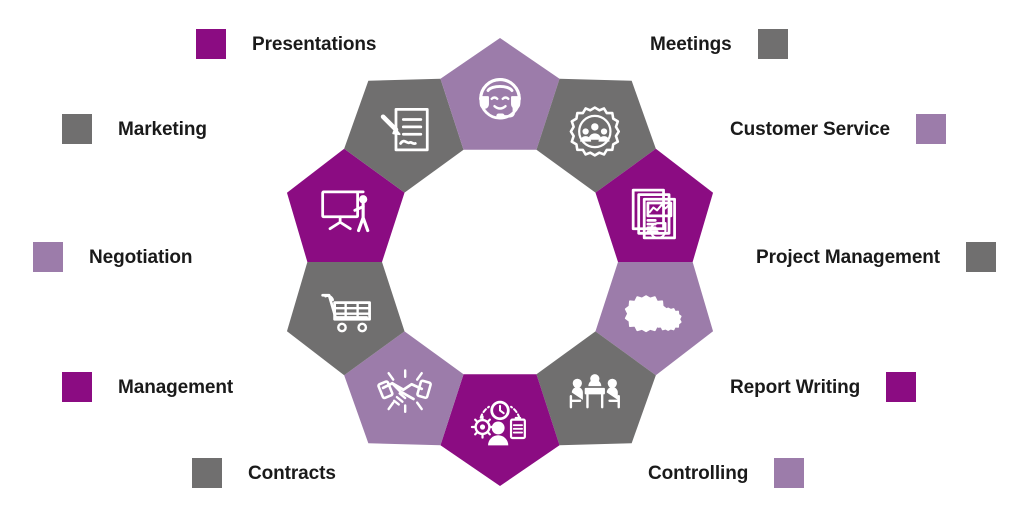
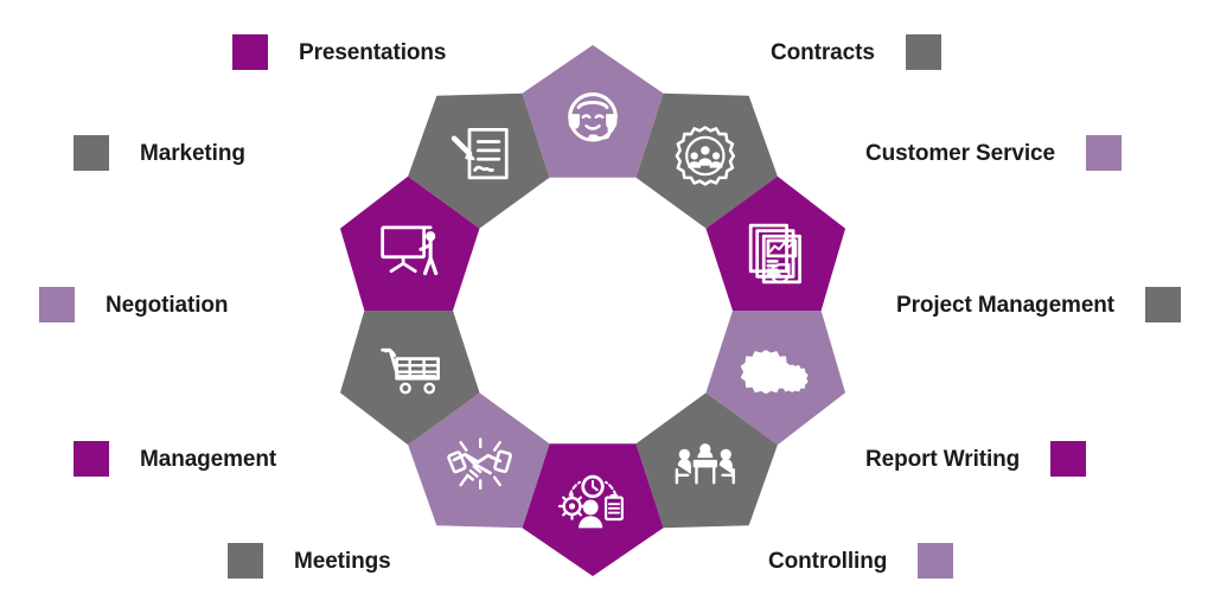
  Presentations
- Meetings
+ Contracts
  Customer Service
  Project Management
  Report Writing
  Controlling
- Contracts
+ Meetings
  Management
  Negotiation
  Marketing
